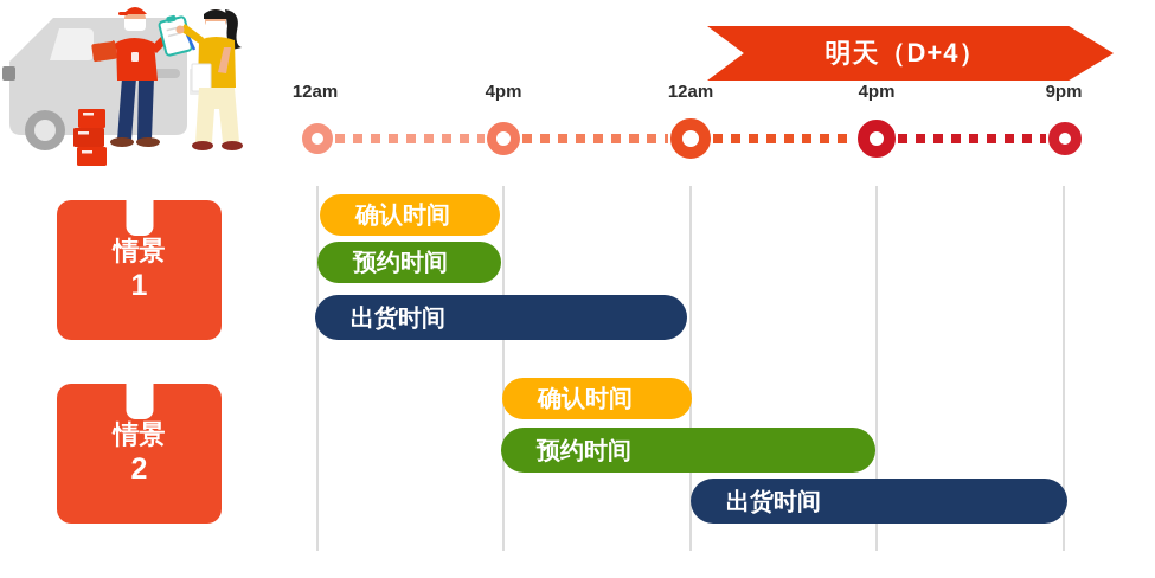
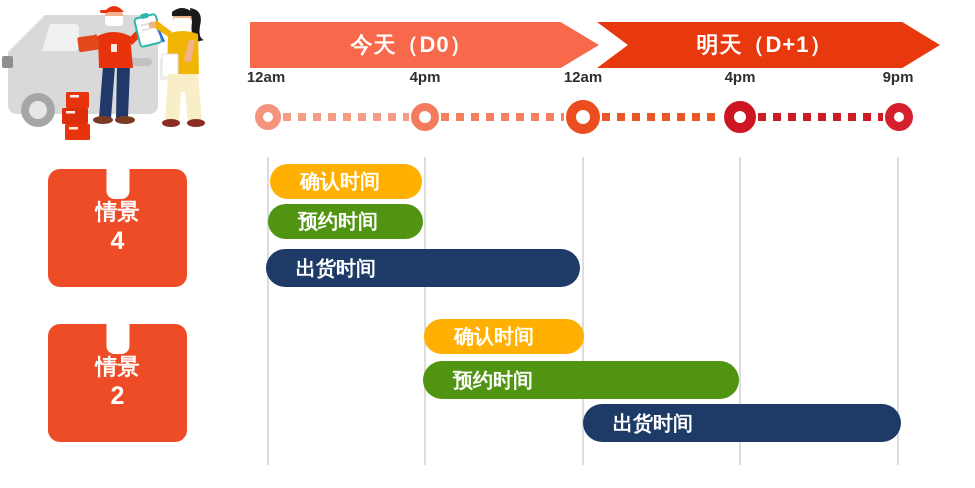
+ 今天（D0）
- 明天（D+4）
+ 明天（D+1）
  12am
  4pm
  12am
  4pm
  9pm
  情景
- 1
+ 4
  情景
  2
  确认时间
  预约时间
  出货时间
  确认时间
  预约时间
  出货时间
